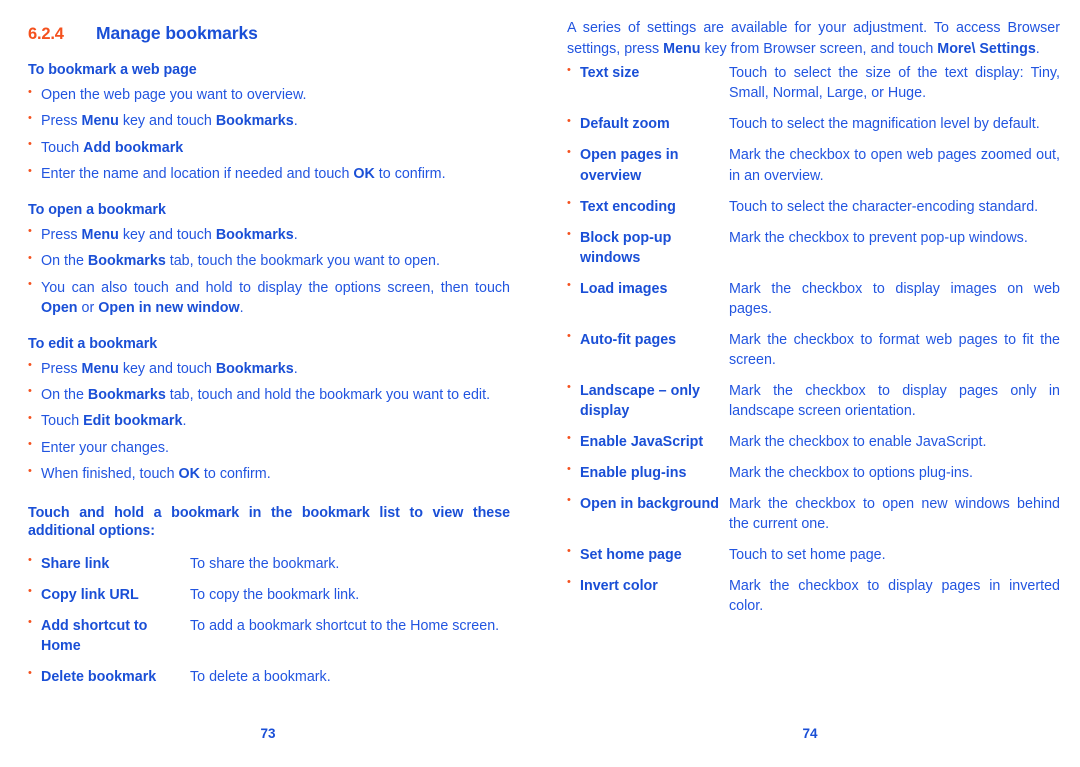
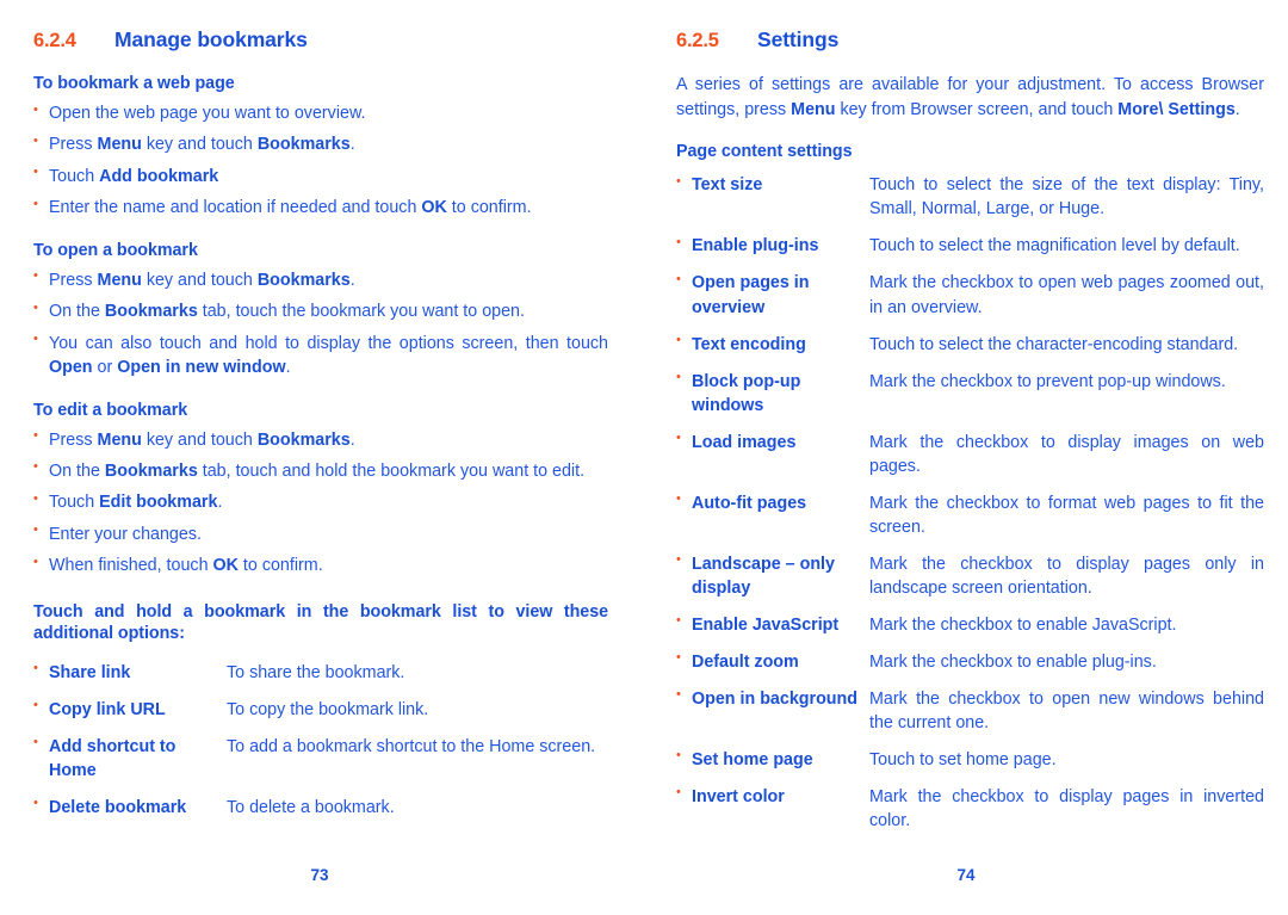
  6.2.4
  Manage bookmarks
  To bookmark a web page
  Open the web page you want to overview.
  Press Menu key and touch Bookmarks.
  Touch Add bookmark
  Enter the name and location if needed and touch OK to confirm.
  To open a bookmark
  Press Menu key and touch Bookmarks.
  On the Bookmarks tab, touch the bookmark you want to open.
  You can also touch and hold to display the options screen, then touch Open or Open in new window.
  To edit a bookmark
  Press Menu key and touch Bookmarks.
  On the Bookmarks tab, touch and hold the bookmark you want to edit.
  Touch Edit bookmark.
  Enter your changes.
  When finished, touch OK to confirm.
  Touch and hold a bookmark in the bookmark list to view these additional options:
  Share link
  To share the bookmark.
  Copy link URL
  To copy the bookmark link.
  Add shortcut to Home
  To add a bookmark shortcut to the Home screen.
  Delete bookmark
  To delete a bookmark.
  73
+ 6.2.5
+ Settings
  A series of settings are available for your adjustment. To access Browser settings, press Menu key from Browser screen, and touch More\ Settings.
+ Page content settings
  Text size
  Touch to select the size of the text display: Tiny, Small, Normal, Large, or Huge.
- Default zoom
+ Enable plug-ins
  Touch to select the magnification level by default.
  Open pages in overview
  Mark the checkbox to open web pages zoomed out, in an overview.
  Text encoding
  Touch to select the character-encoding standard.
  Block pop-up windows
  Mark the checkbox to prevent pop-up windows.
  Load images
  Mark the checkbox to display images on web pages.
  Auto-fit pages
  Mark the checkbox to format web pages to fit the screen.
  Landscape – only display
  Mark the checkbox to display pages only in landscape screen orientation.
  Enable JavaScript
  Mark the checkbox to enable JavaScript.
- Enable plug-ins
+ Default zoom
- Mark the checkbox to options plug-ins.
+ Mark the checkbox to enable plug-ins.
  Open in background
  Mark the checkbox to open new windows behind the current one.
  Set home page
  Touch to set home page.
  Invert color
  Mark the checkbox to display pages in inverted color.
  74
